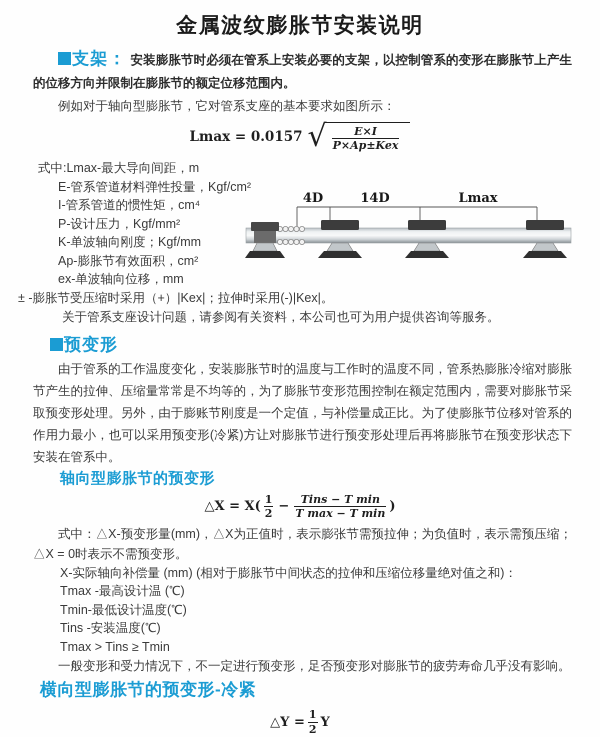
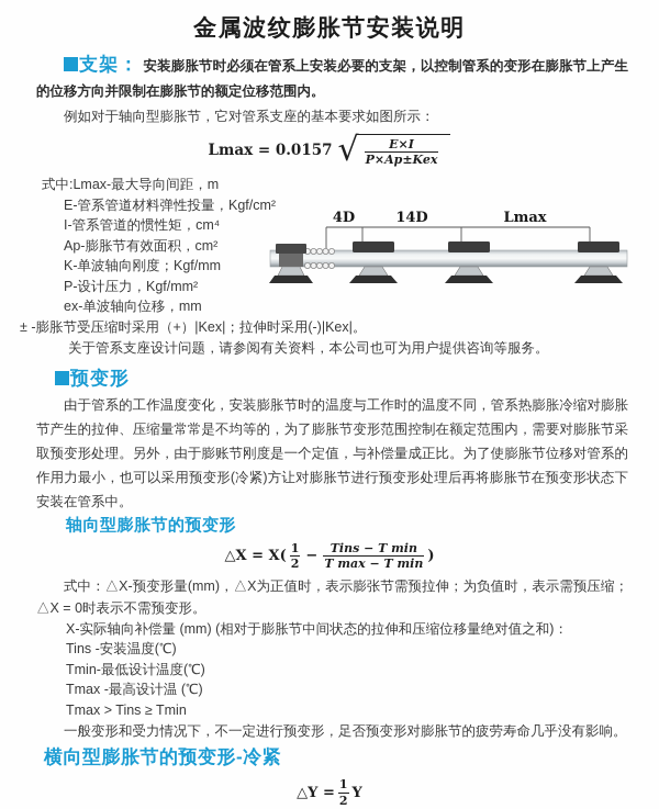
  金属波纹膨胀节安装说明
  支架： 安装膨胀节时必须在管系上安装必要的支架，以控制管系的变形在膨胀节上产生的位移方向并限制在膨胀节的额定位移范围内。
  例如对于轴向型膨胀节，它对管系支座的基本要求如图所示：
  Lmax = 0.0157
  √
  E×I
  P×Ap±Kex
  式中:Lmax-最大导向间距，m
  E-管系管道材料弹性投量，Kgf/cm²
  I-管系管道的惯性矩，cm⁴
- P-设计压力，Kgf/mm²
+ Ap-膨胀节有效面积，cm²
  K-单波轴向刚度；Kgf/mm
- Ap-膨胀节有效面积，cm²
+ P-设计压力，Kgf/mm²
  ex-单波轴向位移，mm
  ± -膨胀节受压缩时采用（+）|Kex|；拉伸时采用(-)|Kex|。
  关于管系支座设计问题，请参阅有关资料，本公司也可为用户提供咨询等服务。
  4D
  14D
  Lmax
  预变形
  由于管系的工作温度变化，安装膨胀节时的温度与工作时的温度不同，管系热膨胀冷缩对膨胀节产生的拉伸、压缩量常常是不均等的，为了膨胀节变形范围控制在额定范围内，需要对膨胀节采取预变形处理。另外，由于膨账节刚度是一个定值，与补偿量成正比。为了使膨胀节位移对管系的作用力最小，也可以采用预变形(冷紧)方让对膨胀节进行预变形处理后再将膨胀节在预变形状态下安装在管系中。
  轴向型膨胀节的预变形
  △X = X(
  1
  2
  −
  Tins − T min
  T max − T min
  )
  式中：△X-预变形量(mm)，△X为正值时，表示膨张节需预拉伸；为负值时，表示需预压缩；△X = 0时表示不需预变形。
  X-实际轴向补偿量 (mm) (相对于膨胀节中间状态的拉伸和压缩位移量绝对值之和)：
- Tmax -最高设计温 (℃)
+ Tins -安装温度(℃)
  Tmin-最低设计温度(℃)
- Tins -安装温度(℃)
+ Tmax -最高设计温 (℃)
  Tmax > Tins ≥ Tmin
  一般变形和受力情况下，不一定进行预变形，足否预变形对膨胀节的疲劳寿命几乎没有影响。
  横向型膨胀节的预变形-冷紧
  △Y =
  1
  2
  Y
